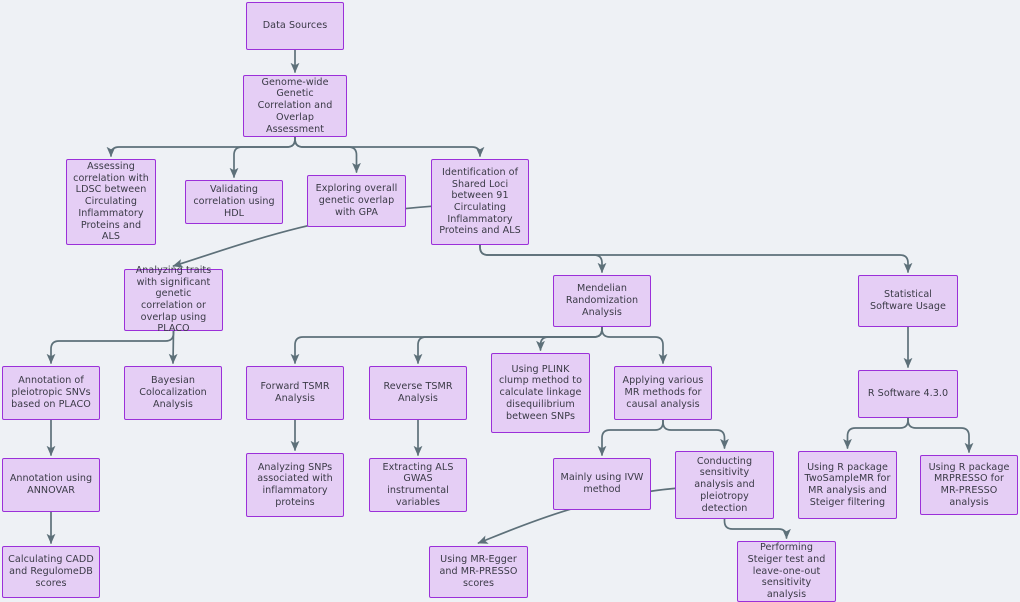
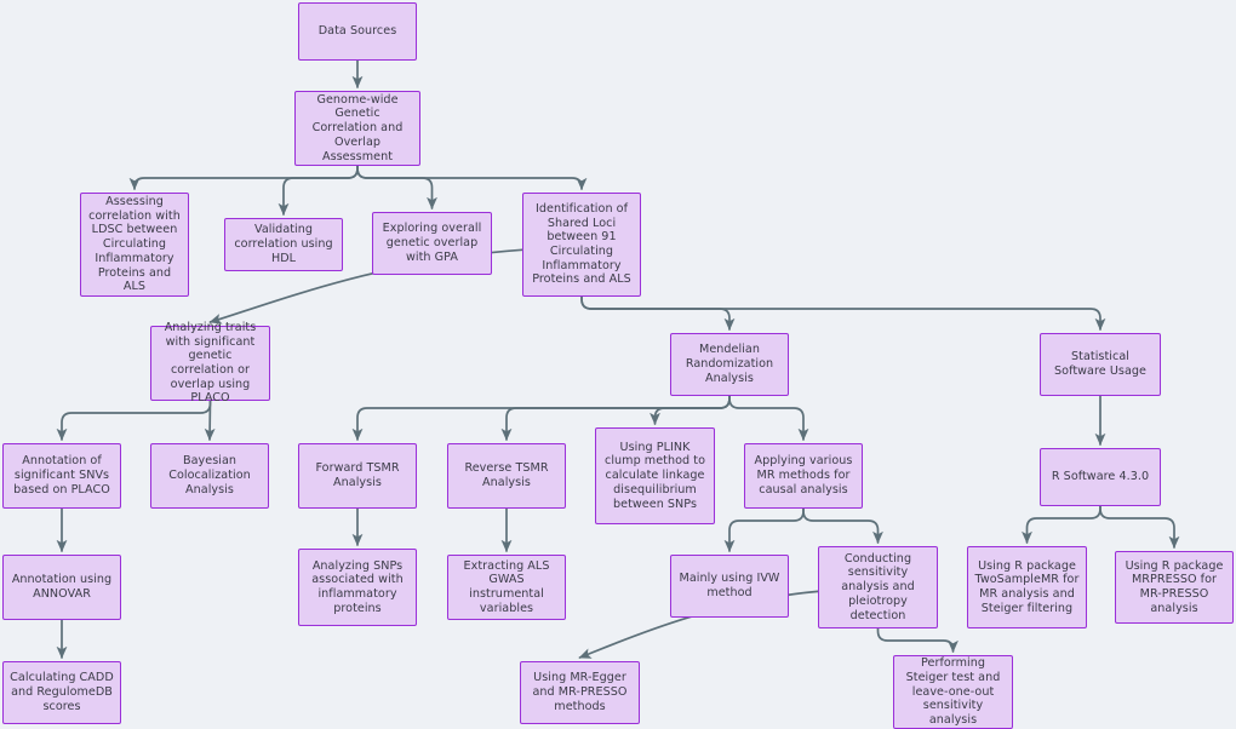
  Data Sources
  Genome-wide Genetic Correlation and Overlap Assessment
  Assessing correlation with LDSC between Circulating Inflammatory Proteins and ALS
  Validating correlation using HDL
  Exploring overall genetic overlap with GPA
  Identification of Shared Loci between 91 Circulating Inflammatory Proteins and ALS
  Analyzing traits with significant genetic correlation or overlap using PLACO
  Mendelian Randomization Analysis
  Statistical Software Usage
- Annotation of pleiotropic SNVs based on PLACO
+ Annotation of significant SNVs based on PLACO
  Bayesian Colocalization Analysis
  Forward TSMR Analysis
  Reverse TSMR Analysis
  Using PLINK clump method to calculate linkage disequilibrium between SNPs
  Applying various MR methods for causal analysis
  R Software 4.3.0
  Annotation using ANNOVAR
  Analyzing SNPs associated with inflammatory proteins
  Extracting ALS GWAS instrumental variables
  Mainly using IVW method
  Conducting sensitivity analysis and pleiotropy detection
  Using R package TwoSampleMR for MR analysis and Steiger filtering
  Using R package MRPRESSO for MR-PRESSO analysis
  Calculating CADD and RegulomeDB scores
- Using MR-Egger and MR-PRESSO scores
+ Using MR-Egger and MR-PRESSO methods
  Performing Steiger test and leave-one-out sensitivity analysis
